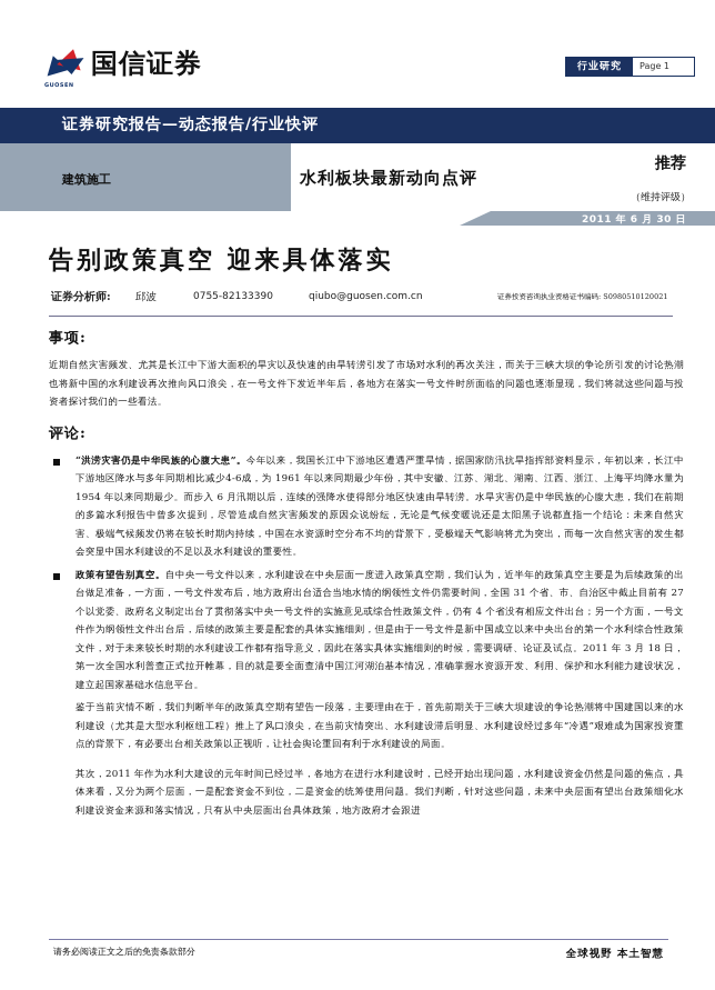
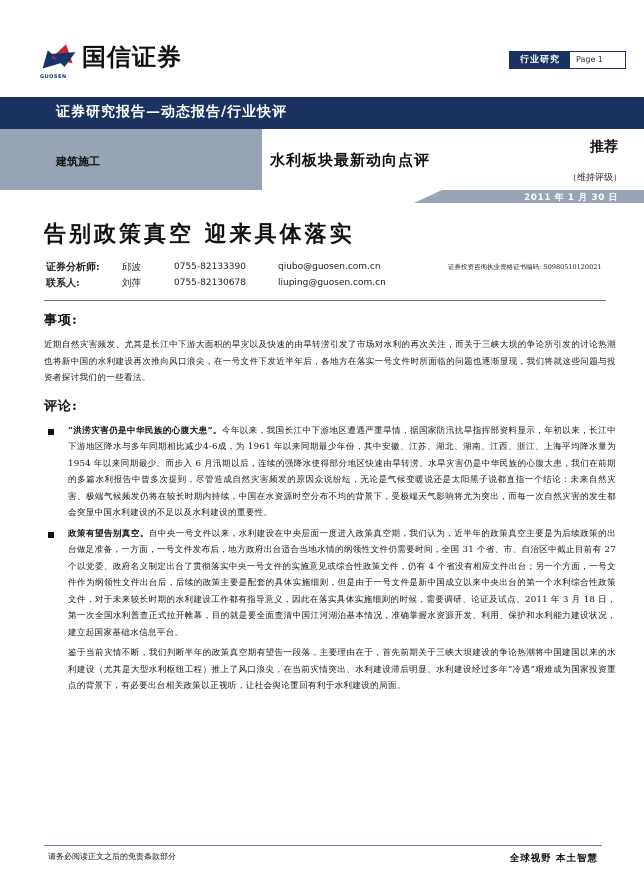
  国信证券
  行业研究
  Page 1
  证券研究报告—动态报告/行业快评
  建筑施工
  水利板块最新动向点评
  推荐
  （维持评级）
- 2011 年 6 月 30 日
+ 2011 年 1 月 30 日
  告别政策真空 迎来具体落实
  证券分析师:	邱波	0755-82133390	qiubo@guosen.com.cn	证券投资咨询执业资格证书编码: S0980510120021
+ 联系人:	刘萍	0755-82130678	liuping@guosen.com.cn
  事项:
  近期自然灾害频发、尤其是长江中下游大面积的旱灾以及快速的由旱转涝引发了市场对水利的再次关注，而关于三峡大坝的争论所引发的讨论热潮也将新中国的水利建设再次推向风口浪尖，在一号文件下发近半年后，各地方在落实一号文件时所面临的问题也逐渐显现，我们将就这些问题与投资者探讨我们的一些看法。
  评论:
  “洪涝灾害仍是中华民族的心腹大患”。今年以来，我国长江中下游地区遭遇严重旱情，据国家防汛抗旱指挥部资料显示，年初以来，长江中下游地区降水与多年同期相比减少4-6成，为 1961 年以来同期最少年份，其中安徽、江苏、湖北、湖南、江西、浙江、上海平均降水量为 1954 年以来同期最少。而步入 6 月汛期以后，连续的强降水使得部分地区快速由旱转涝。水旱灾害仍是中华民族的心腹大患，我们在前期的多篇水利报告中曾多次提到，尽管造成自然灾害频发的原因众说纷纭，无论是气候变暖说还是太阳黑子说都直指一个结论：未来自然灾害、极端气候频发仍将在较长时期内持续，中国在水资源时空分布不均的背景下，受极端天气影响将尤为突出，而每一次自然灾害的发生都会突显中国水利建设的不足以及水利建设的重要性。
  政策有望告别真空。自中央一号文件以来，水利建设在中央层面一度进入政策真空期，我们认为，近半年的政策真空主要是为后续政策的出台做足准备，一方面，一号文件发布后，地方政府出台适合当地水情的纲领性文件仍需要时间，全国 31 个省、市、自治区中截止目前有 27 个以党委、政府名义制定出台了贯彻落实中央一号文件的实施意见或综合性政策文件，仍有 4 个省没有相应文件出台；另一个方面，一号文件作为纲领性文件出台后，后续的政策主要是配套的具体实施细则，但是由于一号文件是新中国成立以来中央出台的第一个水利综合性政策文件，对于未来较长时期的水利建设工作都有指导意义，因此在落实具体实施细则的时候，需要调研、论证及试点。2011 年 3 月 18 日，第一次全国水利普查正式拉开帷幕，目的就是要全面查清中国江河湖泊基本情况，准确掌握水资源开发、利用、保护和水利能力建设状况，建立起国家基础水信息平台。
  鉴于当前灾情不断，我们判断半年的政策真空期有望告一段落，主要理由在于，首先前期关于三峡大坝建设的争论热潮将中国建国以来的水利建设（尤其是大型水利枢纽工程）推上了风口浪尖，在当前灾情突出、水利建设滞后明显、水利建设经过多年“冷遇”艰难成为国家投资重点的背景下，有必要出台相关政策以正视听，让社会舆论重回有利于水利建设的局面。
- 其次，2011 年作为水利大建设的元年时间已经过半，各地方在进行水利建设时，已经开始出现问题，水利建设资金仍然是问题的焦点，具体来看，又分为两个层面，一是配套资金不到位，二是资金的统筹使用问题。我们判断，针对这些问题，未来中央层面有望出台政策细化水利建设资金来源和落实情况，只有从中央层面出台具体政策，地方政府才会跟进
  请务必阅读正文之后的免责条款部分
  全球视野 本土智慧
